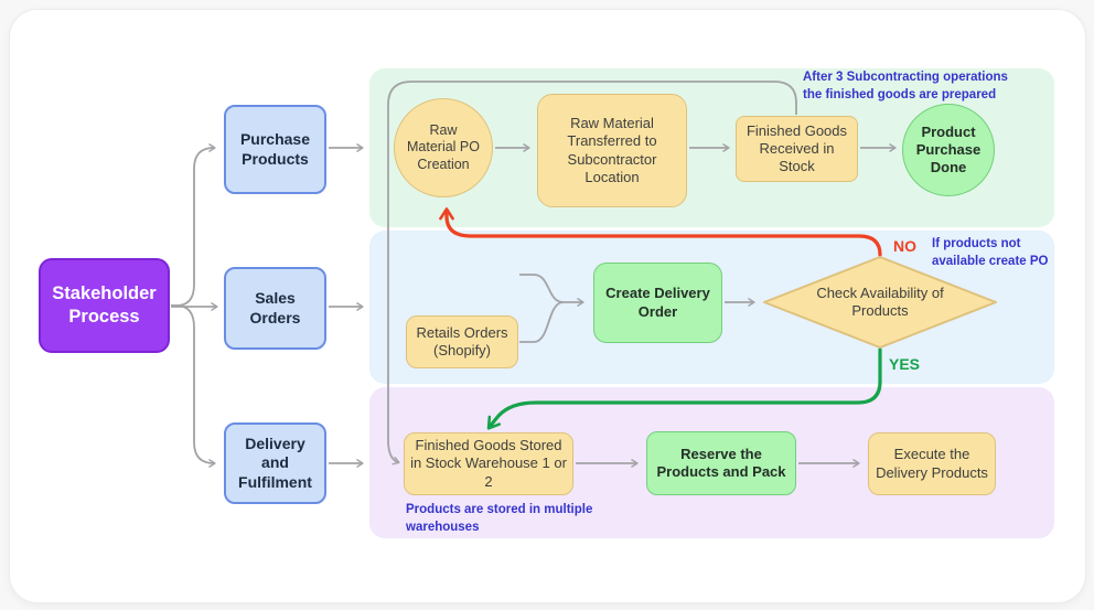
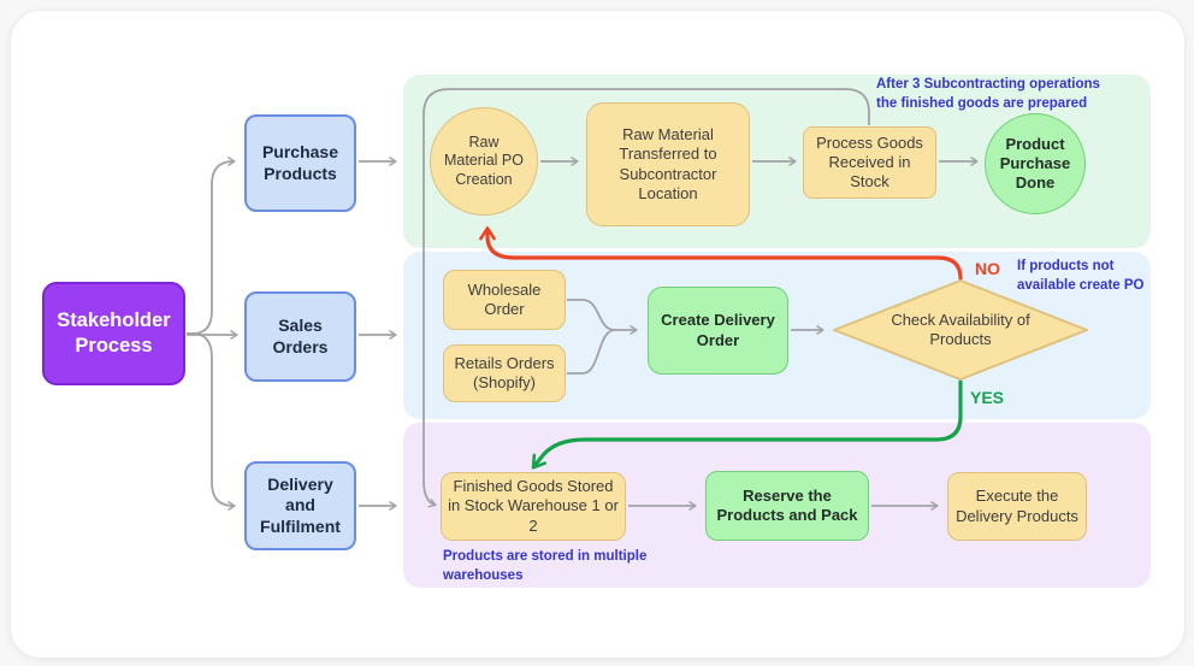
  Stakeholder Process
  Purchase Products
  Sales Orders
  Delivery and Fulfilment
  Raw Material PO Creation
  Raw Material Transferred to Subcontractor Location
- Finished Goods Received in Stock
+ Process Goods Received in Stock
  Product Purchase Done
  After 3 Subcontracting operations
  the finished goods are prepared
+ Wholesale Order
  Retails Orders (Shopify)
  Create Delivery Order
  Check Availability of Products
  NO
  YES
  If products not
  available create PO
  Finished Goods Stored in Stock Warehouse 1 or 2
  Reserve the Products and Pack
  Execute the Delivery Products
  Products are stored in multiple
  warehouses
